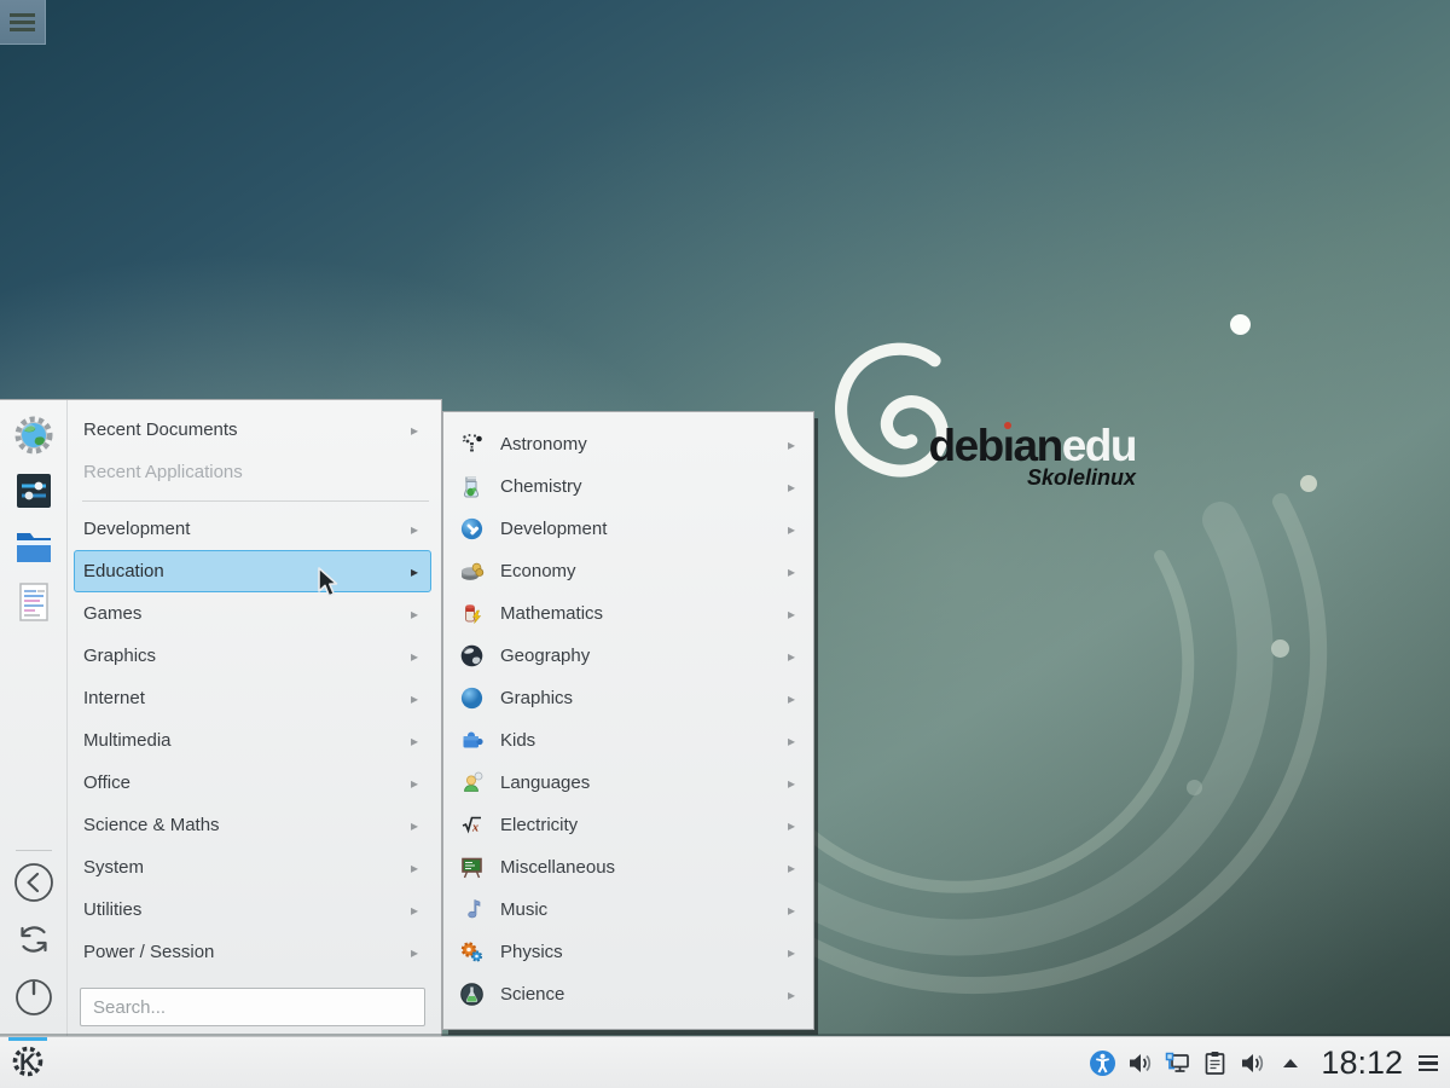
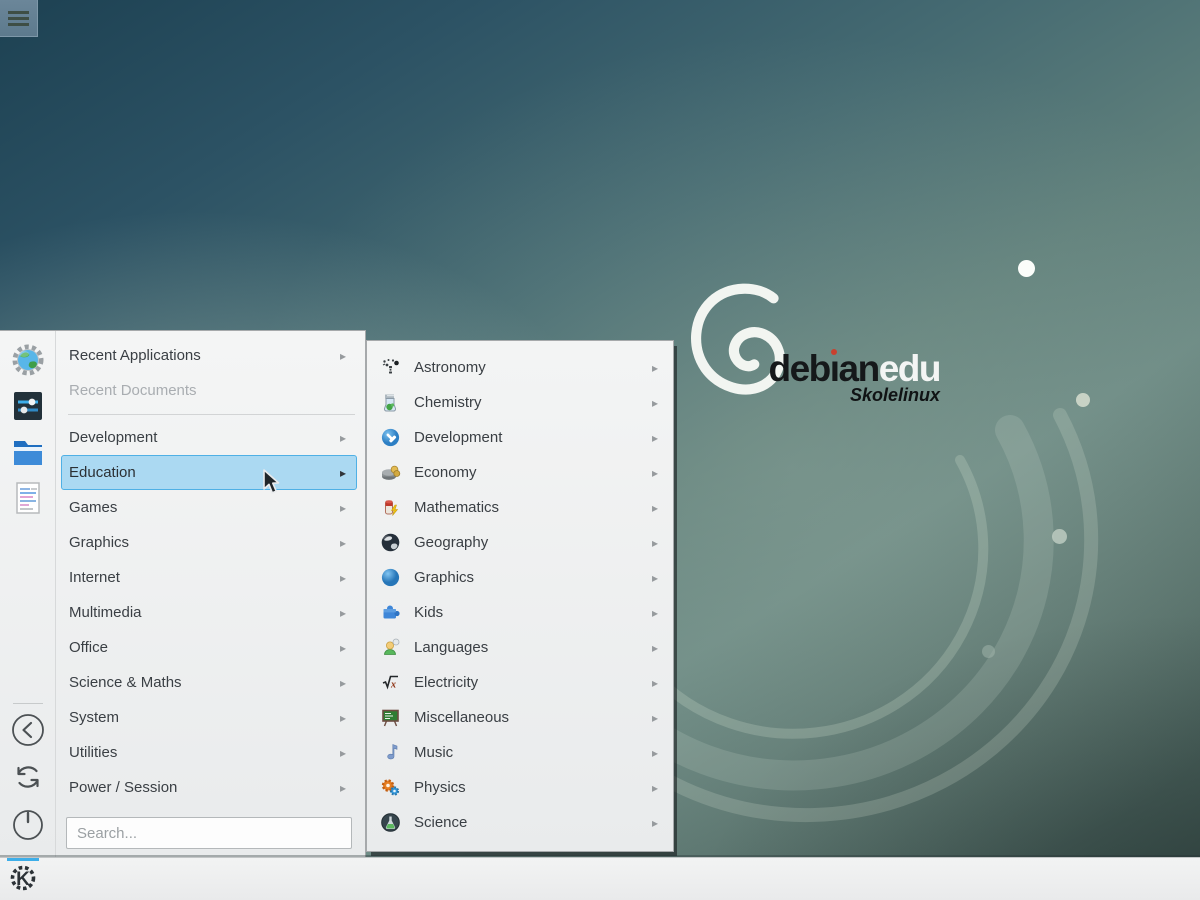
  debıanedu
  Skolelinux
- Recent Documents
+ Recent Applications
  ▸
- Recent Applications
+ Recent Documents
  Development
  ▸
  Education
  ▸
  Games
  ▸
  Graphics
  ▸
  Internet
  ▸
  Multimedia
  ▸
  Office
  ▸
  Science & Maths
  ▸
  System
  ▸
  Utilities
  ▸
  Power / Session
  ▸
  Search...
  Astronomy
  ▸
  Chemistry
  ▸
  Development
  ▸
  Economy
  ▸
  Mathematics
  ▸
  Geography
  ▸
  Graphics
  ▸
  Kids
  ▸
  Languages
  ▸
  x
  Electricity
  ▸
  Miscellaneous
  ▸
  Music
  ▸
  Physics
  ▸
  Science
  ▸
  K
- 18:12
